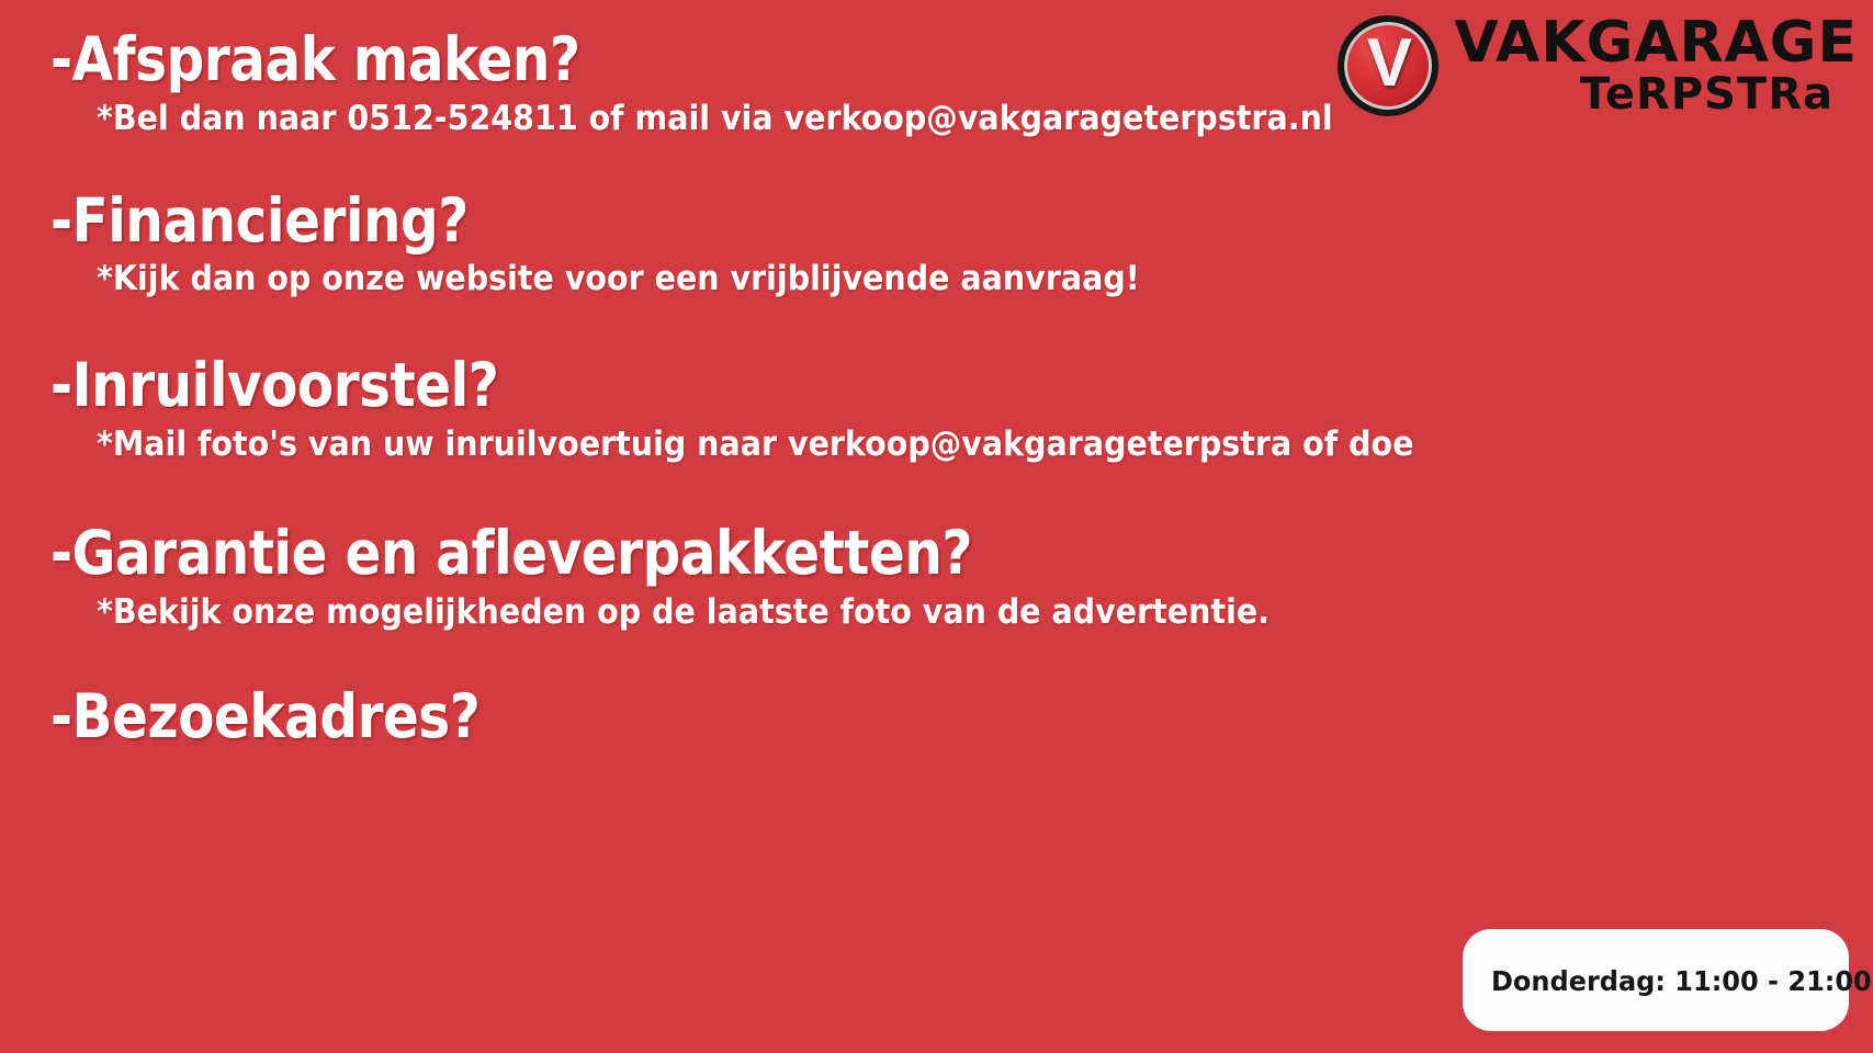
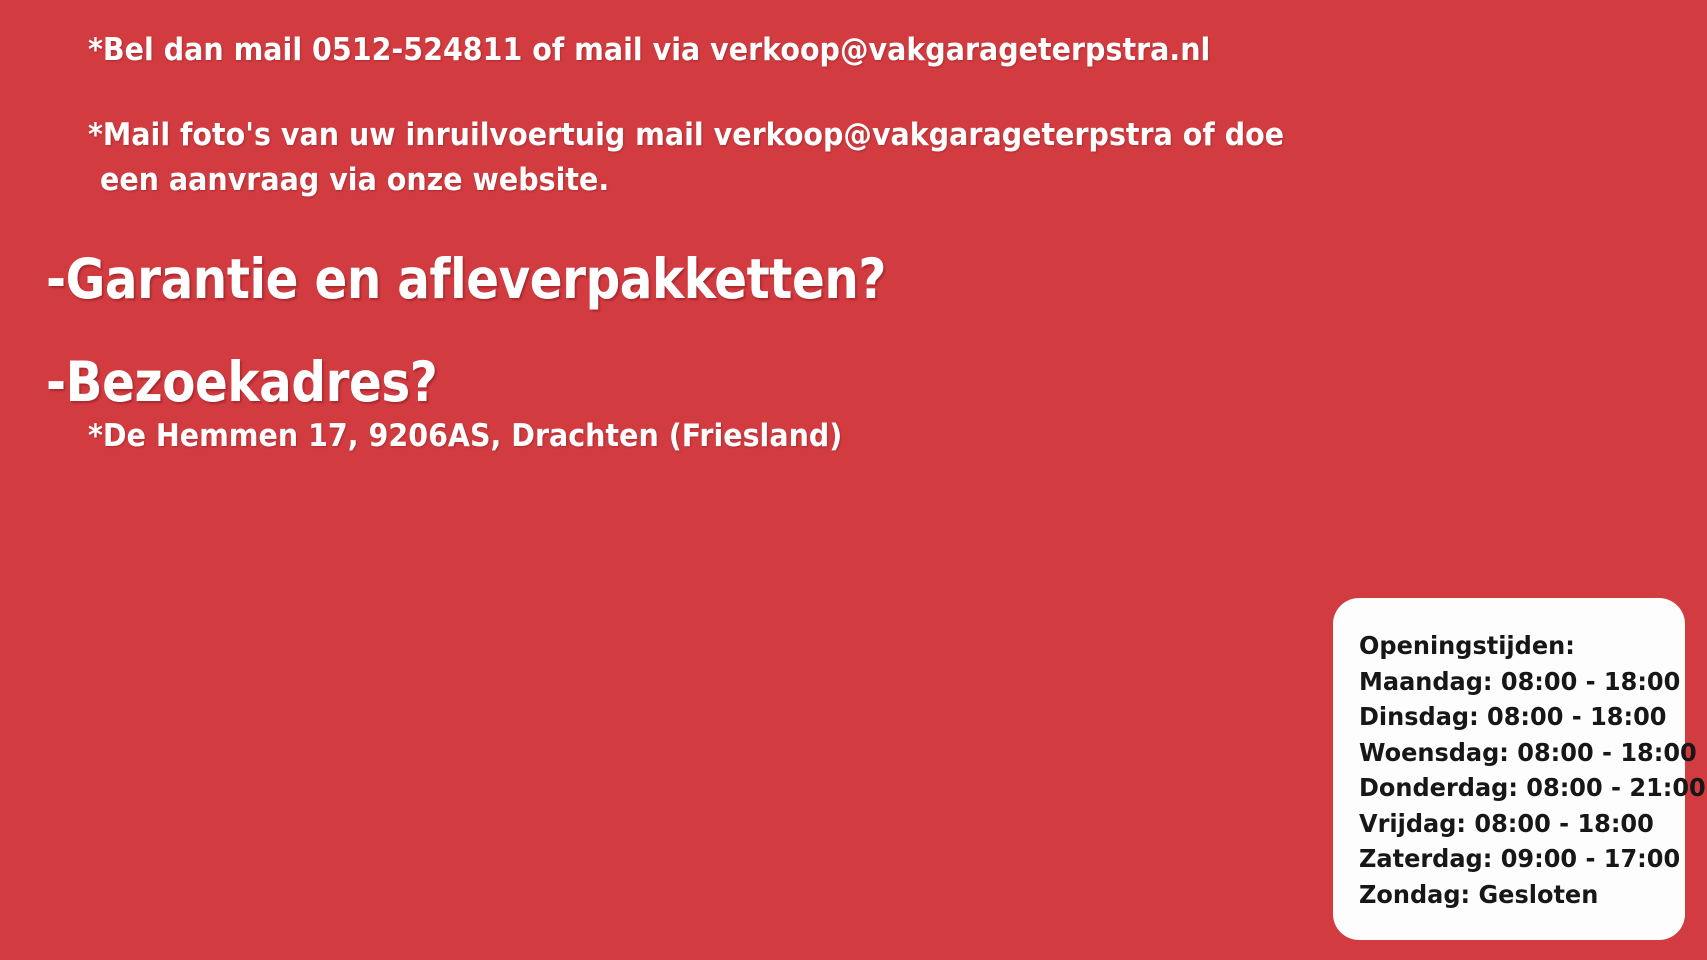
- V
- VAKGARAGE
- TeRPSTRa
- -Afspraak maken?
- *Bel dan naar 0512-524811 of mail via verkoop@vakgarageterpstra.nl
+ *Bel dan mail 0512-524811 of mail via verkoop@vakgarageterpstra.nl
- -Financiering?
- *Kijk dan op onze website voor een vrijblijvende aanvraag!
- -Inruilvoorstel?
- *Mail foto's van uw inruilvoertuig naar verkoop@vakgarageterpstra of doe
+ *Mail foto's van uw inruilvoertuig mail verkoop@vakgarageterpstra of doe
+ een aanvraag via onze website.
  -Garantie en afleverpakketten?
- *Bekijk onze mogelijkheden op de laatste foto van de advertentie.
  -Bezoekadres?
+ *De Hemmen 17, 9206AS, Drachten (Friesland)
+ Openingstijden:
+ Maandag: 08:00 - 18:00
+ Dinsdag: 08:00 - 18:00
+ Woensdag: 08:00 - 18:00
- Donderdag: 11:00 - 21:00
+ Donderdag: 08:00 - 21:00
+ Vrijdag: 08:00 - 18:00
+ Zaterdag: 09:00 - 17:00
+ Zondag: Gesloten
